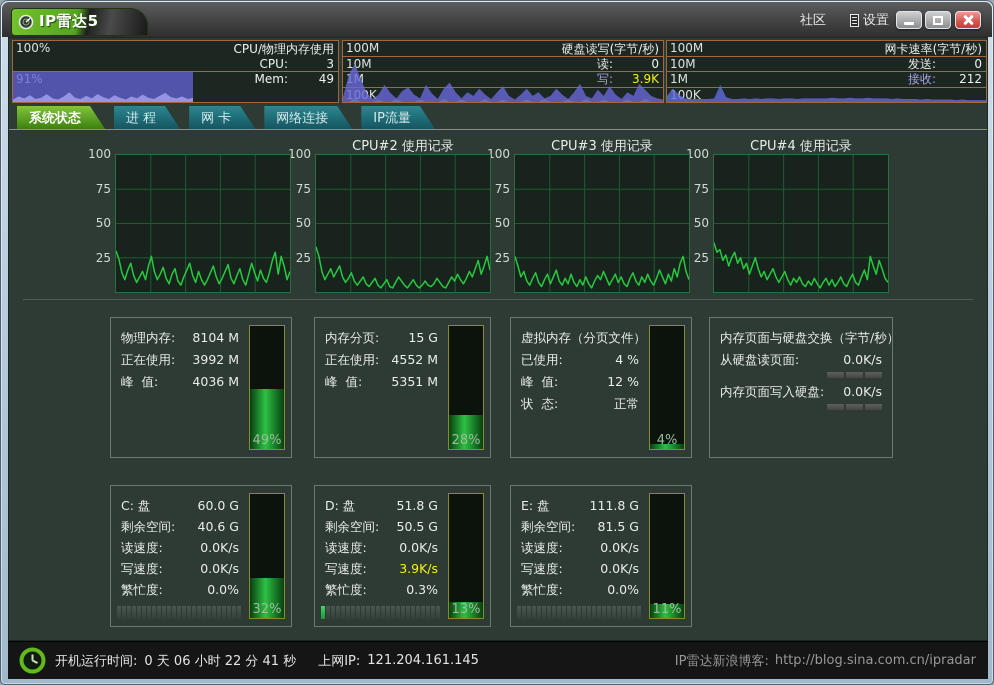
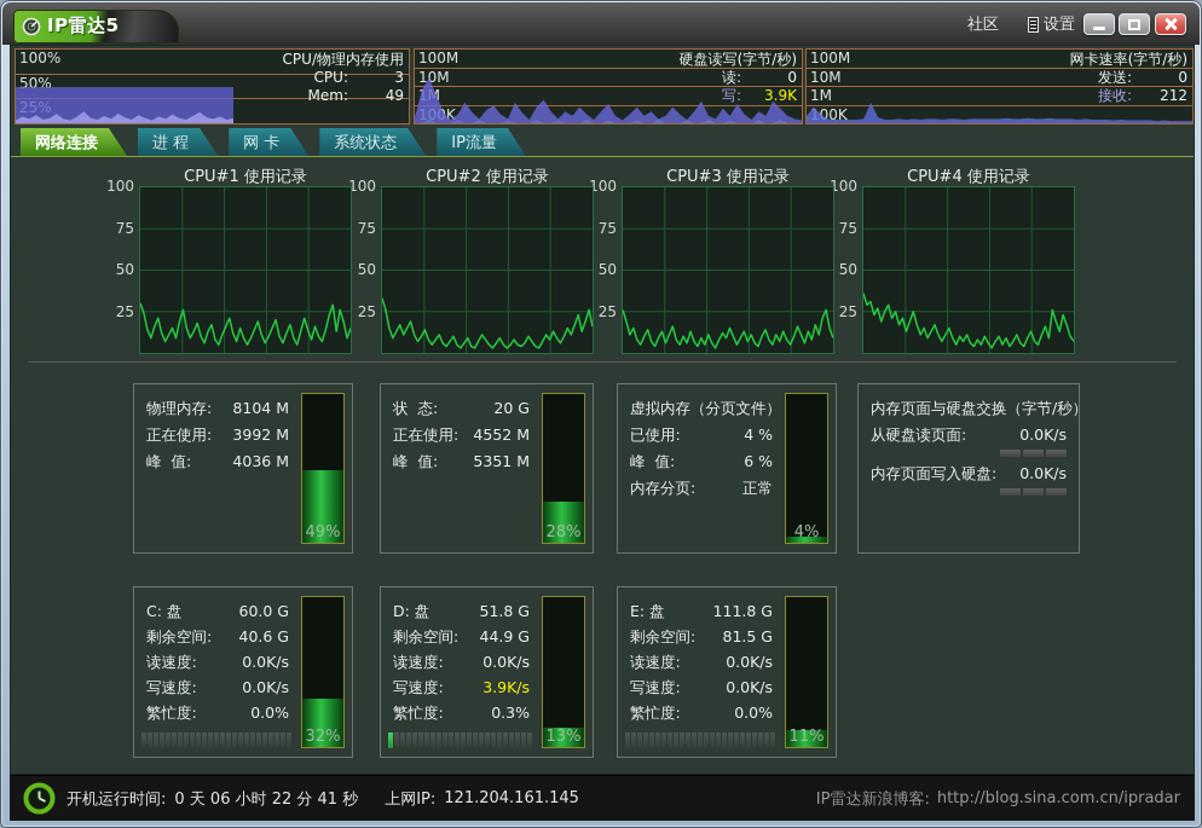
  IP雷达5
  社区
  设置
  100%
- 91%
+ 50%
+ 25%
  CPU/物理内存使用
  CPU:
  3
  Mem:
  49
  100M
  10M
  1M
  100K
  硬盘读写(字节/秒)
  读:
  0
  写:
  3.9K
  100M
  10M
  1M
  100K
  网卡速率(字节/秒)
  发送:
  0
  接收:
  212
- 系统状态
+ 网络连接
  进 程
  网 卡
- 网络连接
+ 系统状态
  IP流量
+ CPU#1 使用记录
  CPU#2 使用记录
  CPU#3 使用记录
  CPU#4 使用记录
  100
  75
  50
  25
  100
  75
  50
  25
  75
  50
  25
  75
  50
  25
  物理内存:
  8104 M
  正在使用:
  3992 M
  峰 值:
  4036 M
  49%
- 内存分页:
+ 状 态:
- 15 G
+ 20 G
  正在使用:
  4552 M
  峰 值:
  5351 M
  28%
  虚拟内存（分页文件）
  已使用:
  4 %
  峰 值:
- 12 %
+ 6 %
- 状 态:
+ 内存分页:
  正常
  4%
  内存页面与硬盘交换（字节/秒）
  从硬盘读页面:
  0.0K/s
  内存页面写入硬盘:
  0.0K/s
  C: 盘
  60.0 G
  剩余空间:
  40.6 G
  读速度:
  0.0K/s
  写速度:
  0.0K/s
  繁忙度:
  0.0%
  32%
  D: 盘
  51.8 G
  剩余空间:
- 50.5 G
+ 44.9 G
  读速度:
  0.0K/s
  写速度:
  3.9K/s
  繁忙度:
  0.3%
  13%
  E: 盘
  111.8 G
  剩余空间:
  81.5 G
  读速度:
  0.0K/s
  写速度:
  0.0K/s
  繁忙度:
  0.0%
  11%
  开机运行时间:
  0 天 06 小时 22 分 41 秒
  上网IP:
  121.204.161.145
  IP雷达新浪博客:
  http://blog.sina.com.cn/ipradar
